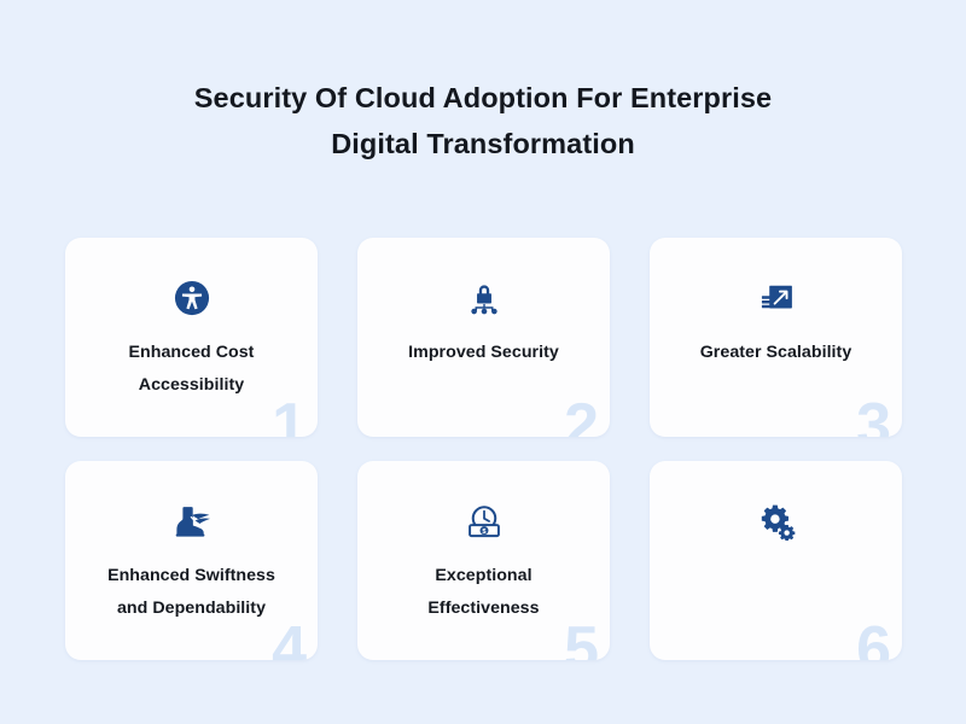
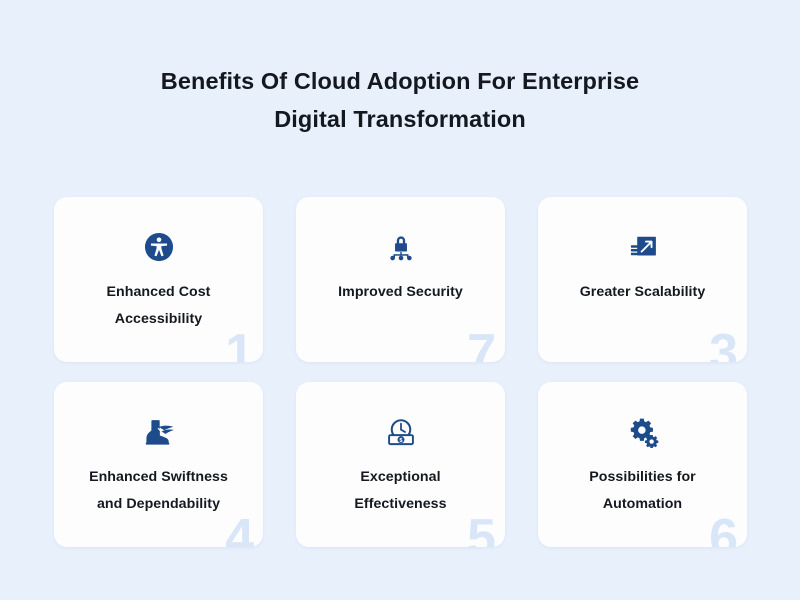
- Security Of Cloud Adoption For Enterprise
+ Benefits Of Cloud Adoption For Enterprise
  Digital Transformation
  Enhanced Cost
  Accessibility
  1
  Improved Security
- 2
+ 7
  Greater Scalability
  3
  Enhanced Swiftness
  and Dependability
  4
  Exceptional
  Effectiveness
  5
+ Possibilities for
+ Automation
  6
